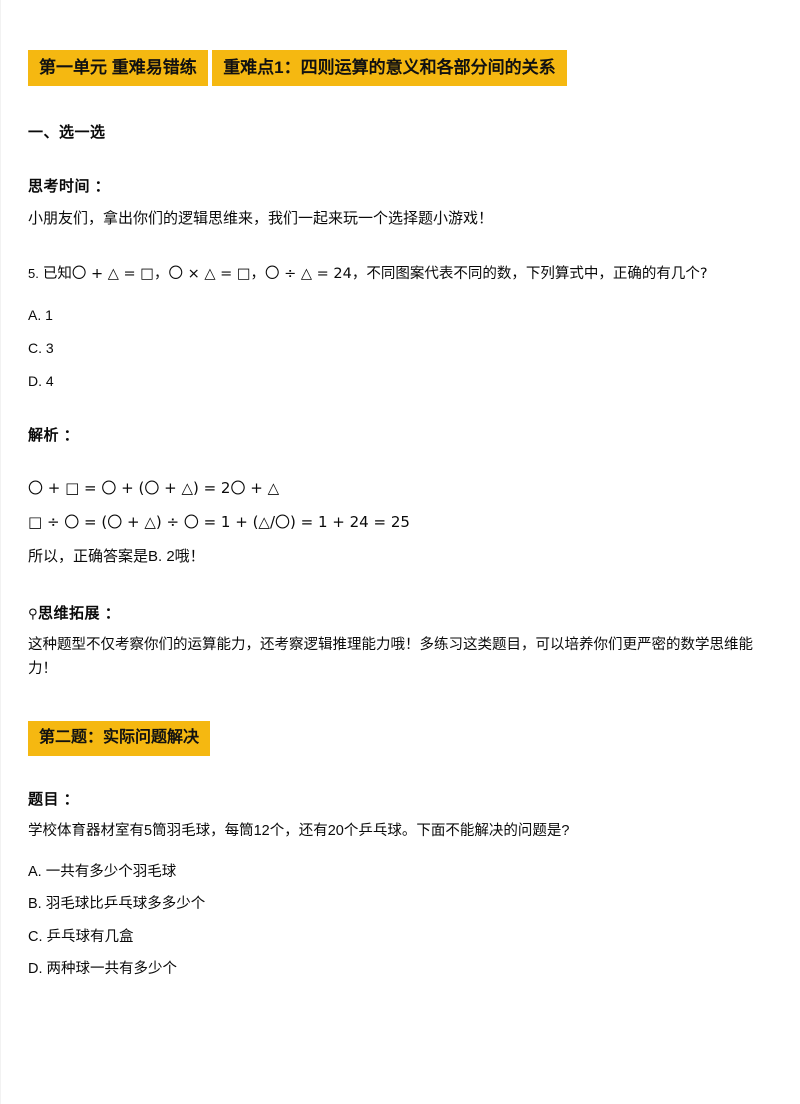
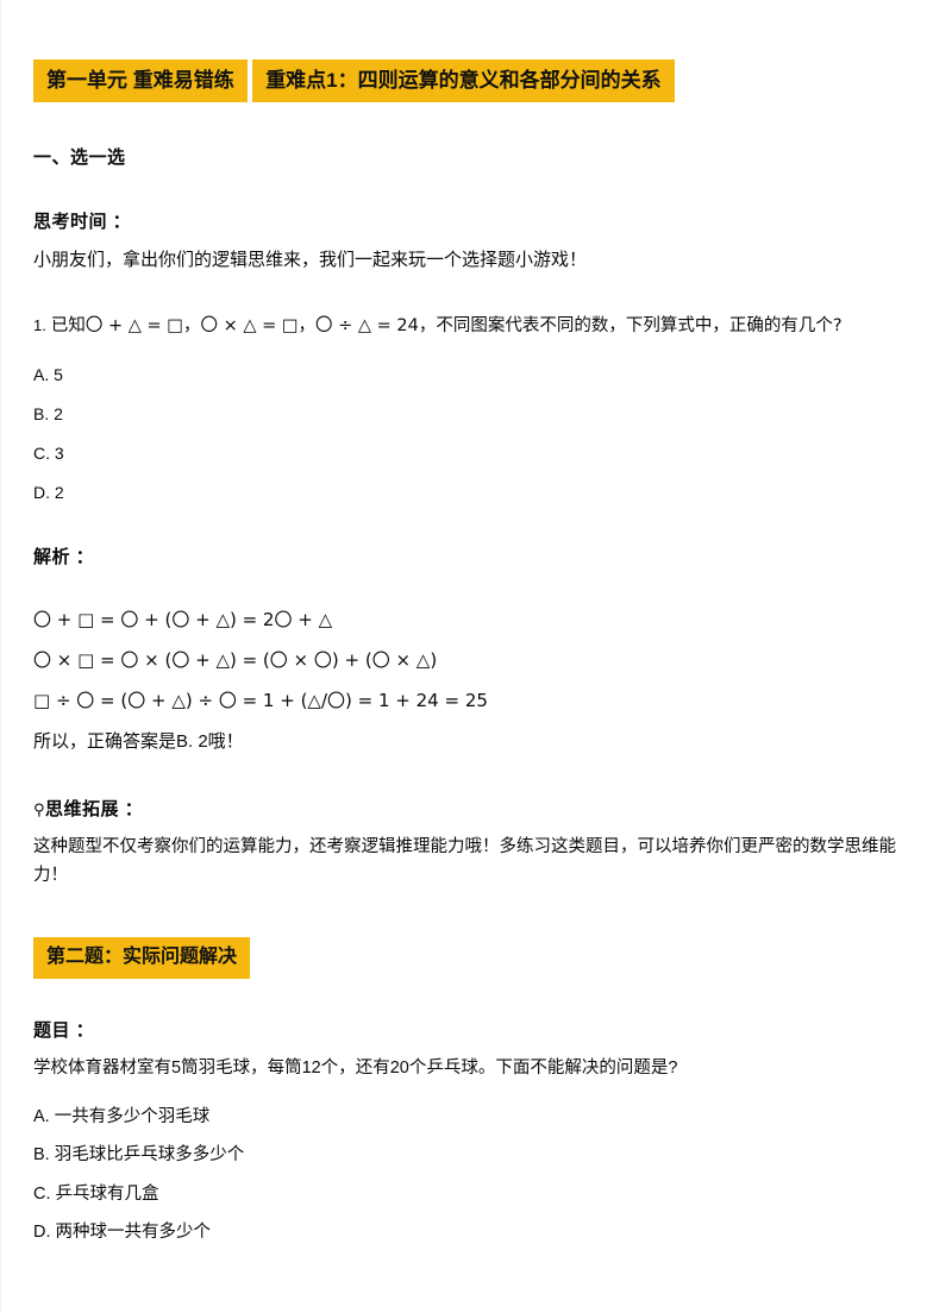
  第一单元 重难易错练 重难点1：四则运算的意义和各部分间的关系
  一、选一选
  思考时间 ：
  小朋友们，拿出你们的逻辑思维来，我们一起来玩一个选择题小游戏！
- 5. 已知〇 + △ = □，〇 × △ = □，〇 ÷ △ = 24，不同图案代表不同的数，下列算式中，正确的有几个?
+ 1. 已知〇 + △ = □，〇 × △ = □，〇 ÷ △ = 24，不同图案代表不同的数，下列算式中，正确的有几个?
- A. 1
+ A. 5
+ B. 2
  C. 3
- D. 4
+ D. 2
  解析 ：
  〇 + □ = 〇 + (〇 + △) = 2〇 + △
+ 〇 × □ = 〇 × (〇 + △) = (〇 × 〇) + (〇 × △)
  □ ÷ 〇 = (〇 + △) ÷ 〇 = 1 + (△/〇) = 1 + 24 = 25
  所以，正确答案是B. 2哦！
  ⚲思维拓展 ：
  这种题型不仅考察你们的运算能力，还考察逻辑推理能力哦！多练习这类题目，可以培养你们更严密的数学思维能力！
  第二题：实际问题解决
  题目 ：
  学校体育器材室有5筒羽毛球，每筒12个，还有20个乒乓球。下面不能解决的问题是?
  A. 一共有多少个羽毛球
  B. 羽毛球比乒乓球多多少个
  C. 乒乓球有几盒
  D. 两种球一共有多少个
